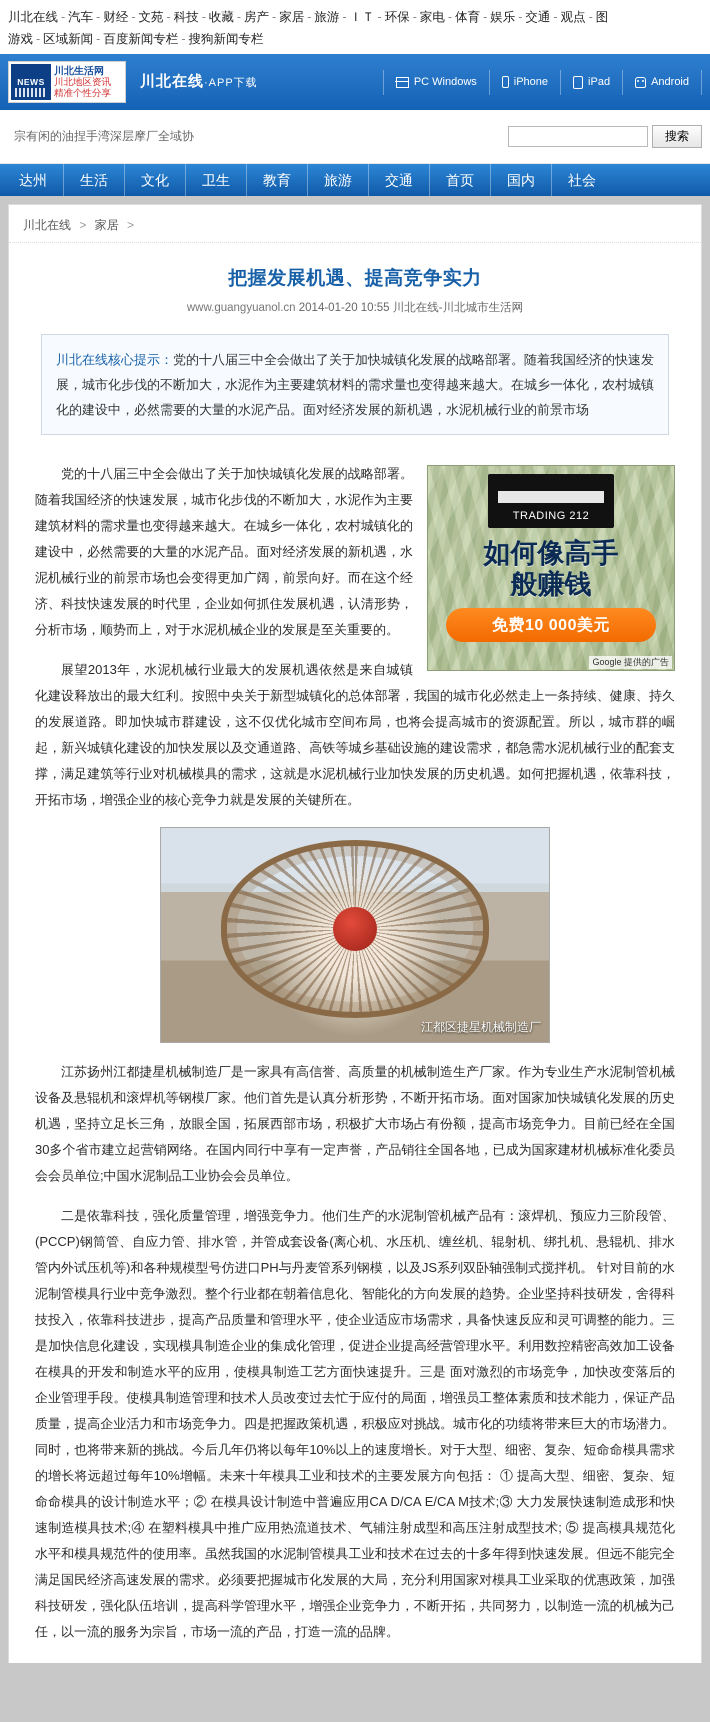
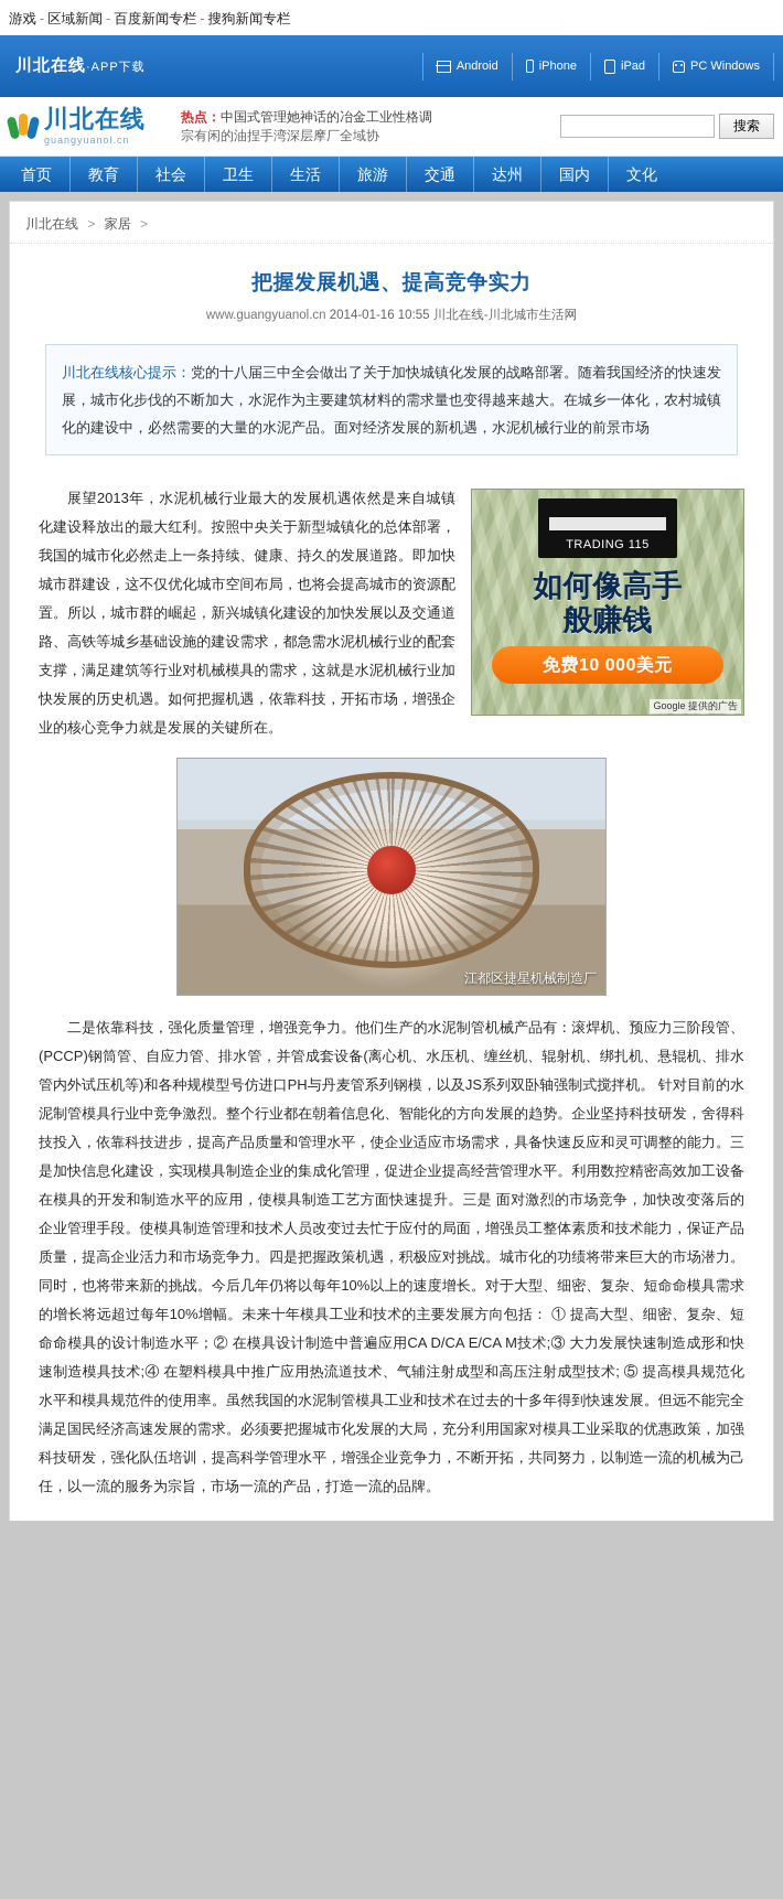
- 川北在线 - 汽车 - 财经 - 文苑 - 科技 - 收藏 - 房产 - 家居 - 旅游 - ＩＴ - 环保 - 家电 - 体育 - 娱乐 - 交通 - 观点 - 图
  游戏 - 区域新闻 - 百度新闻专栏 - 搜狗新闻专栏
- NEWS
- 川北生活网
- 川北地区资讯
- 精准个性分享
  川北在线·APP下载
- PC Windows
+ Android
  iPhone
  iPad
- Android
+ PC Windows
+ 川北在线
+ guangyuanol.cn
+ 热点：中国式管理她神话的冶金工业性格调
  宗有闲的油捏手湾深层摩厂全域协
  搜索
- 达州
+ 首页
- 生活
+ 教育
- 文化
+ 社会
  卫生
- 教育
+ 生活
  旅游
  交通
- 首页
+ 达州
  国内
- 社会
+ 文化
  川北在线 > 家居 >
  把握发展机遇、提高竞争实力
- www.guangyuanol.cn 2014-01-20 10:55 川北在线-川北城市生活网
+ www.guangyuanol.cn 2014-01-16 10:55 川北在线-川北城市生活网
  川北在线核心提示：党的十八届三中全会做出了关于加快城镇化发展的战略部署。随着我国经济的快速发展，城市化步伐的不断加大，水泥作为主要建筑材料的需求量也变得越来越大。在城乡一体化，农村城镇化的建设中，必然需要的大量的水泥产品。面对经济发展的新机遇，水泥机械行业的前景市场
- TRADING 212
+ TRADING 115
  如何像高手
  般赚钱
  免费10 000美元
  Google 提供的广告
- 党的十八届三中全会做出了关于加快城镇化发展的战略部署。随着我国经济的快速发展，城市化步伐的不断加大，水泥作为主要建筑材料的需求量也变得越来越大。在城乡一体化，农村城镇化的建设中，必然需要的大量的水泥产品。面对经济发展的新机遇，水泥机械行业的前景市场也会变得更加广阔，前景向好。而在这个经济、科技快速发展的时代里，企业如何抓住发展机遇，认清形势，分析市场，顺势而上，对于水泥机械企业的发展是至关重要的。
  展望2013年，水泥机械行业最大的发展机遇依然是来自城镇化建设释放出的最大红利。按照中央关于新型城镇化的总体部署，我国的城市化必然走上一条持续、健康、持久的发展道路。即加快城市群建设，这不仅优化城市空间布局，也将会提高城市的资源配置。所以，城市群的崛起，新兴城镇化建设的加快发展以及交通道路、高铁等城乡基础设施的建设需求，都急需水泥机械行业的配套支撑，满足建筑等行业对机械模具的需求，这就是水泥机械行业加快发展的历史机遇。如何把握机遇，依靠科技，开拓市场，增强企业的核心竞争力就是发展的关键所在。
  江都区捷星机械制造厂
- 江苏扬州江都捷星机械制造厂是一家具有高信誉、高质量的机械制造生产厂家。作为专业生产水泥制管机械设备及悬辊机和滚焊机等钢模厂家。他们首先是认真分析形势，不断开拓市场。面对国家加快城镇化发展的历史机遇，坚持立足长三角，放眼全国，拓展西部市场，积极扩大市场占有份额，提高市场竞争力。目前已经在全国30多个省市建立起营销网络。在国内同行中享有一定声誉，产品销往全国各地，已成为国家建材机械标准化委员会会员单位;中国水泥制品工业协会会员单位。
  二是依靠科技，强化质量管理，增强竞争力。他们生产的水泥制管机械产品有：滚焊机、预应力三阶段管、(PCCP)钢筒管、自应力管、排水管，并管成套设备(离心机、水压机、缠丝机、辊射机、绑扎机、悬辊机、排水管内外试压机等)和各种规模型号仿进口PH与丹麦管系列钢模，以及JS系列双卧轴强制式搅拌机。 针对目前的水泥制管模具行业中竞争激烈。整个行业都在朝着信息化、智能化的方向发展的趋势。企业坚持科技研发，舍得科技投入，依靠科技进步，提高产品质量和管理水平，使企业适应市场需求，具备快速反应和灵可调整的能力。三是加快信息化建设，实现模具制造企业的集成化管理，促进企业提高经营管理水平。利用数控精密高效加工设备在模具的开发和制造水平的应用，使模具制造工艺方面快速提升。三是 面对激烈的市场竞争，加快改变落后的企业管理手段。使模具制造管理和技术人员改变过去忙于应付的局面，增强员工整体素质和技术能力，保证产品质量，提高企业活力和市场竞争力。四是把握政策机遇，积极应对挑战。城市化的功绩将带来巨大的市场潜力。同时，也将带来新的挑战。今后几年仍将以每年10%以上的速度增长。对于大型、细密、复杂、短命命模具需求的增长将远超过每年10%增幅。未来十年模具工业和技术的主要发展方向包括： ① 提高大型、细密、复杂、短命命模具的设计制造水平；② 在模具设计制造中普遍应用CA D/CA E/CA M技术;③ 大力发展快速制造成形和快速制造模具技术;④ 在塑料模具中推广应用热流道技术、气辅注射成型和高压注射成型技术; ⑤ 提高模具规范化水平和模具规范件的使用率。虽然我国的水泥制管模具工业和技术在过去的十多年得到快速发展。但远不能完全满足国民经济高速发展的需求。必须要把握城市化发展的大局，充分利用国家对模具工业采取的优惠政策，加强科技研发，强化队伍培训，提高科学管理水平，增强企业竞争力，不断开拓，共同努力，以制造一流的机械为己任，以一流的服务为宗旨，市场一流的产品，打造一流的品牌。
